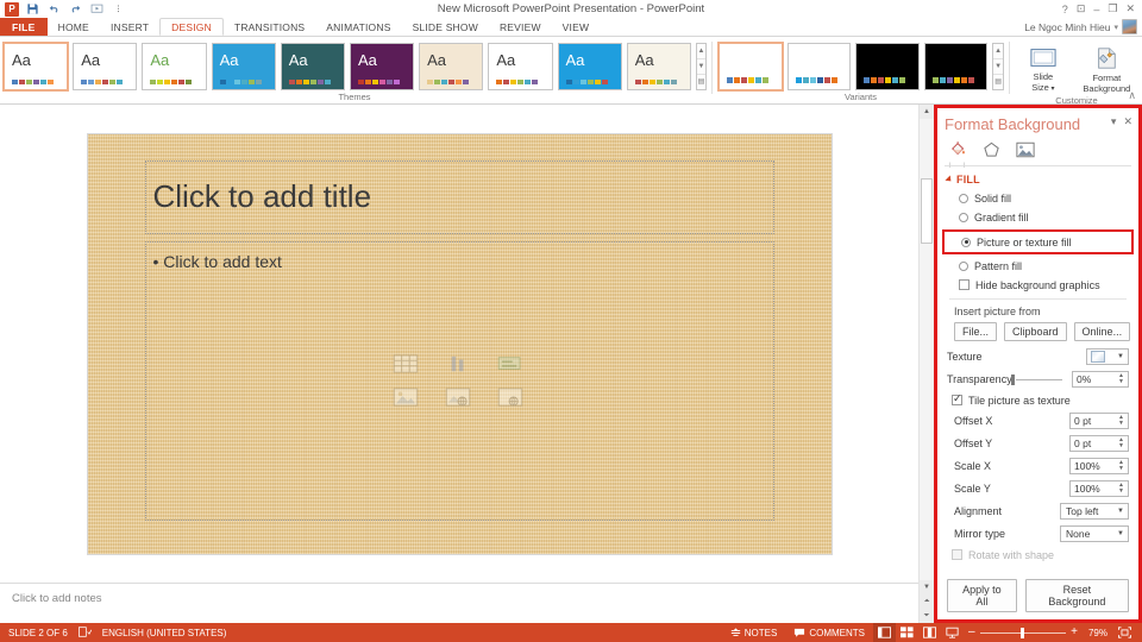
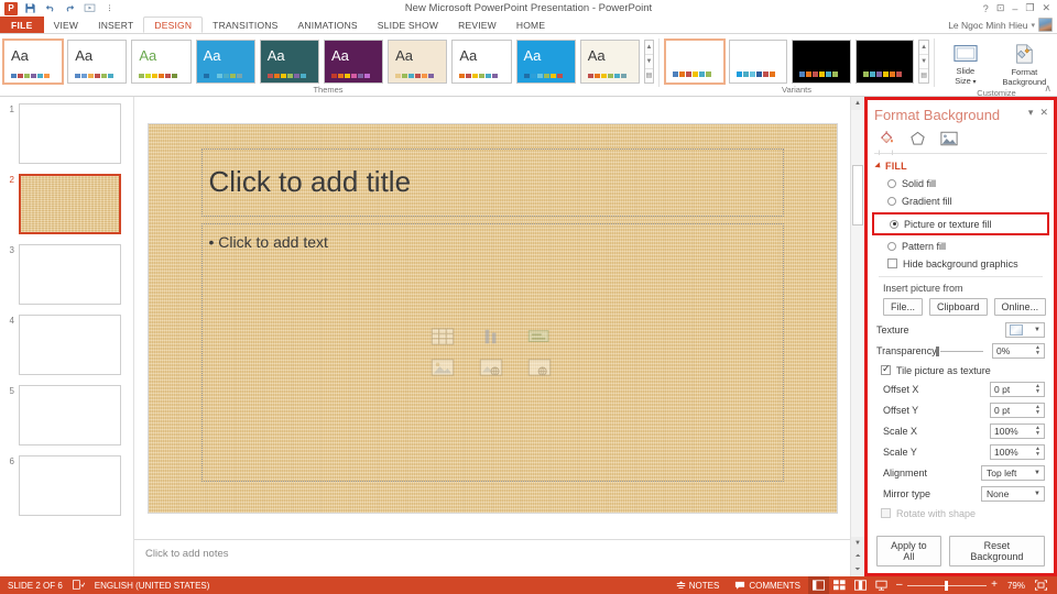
  P
  ⁝
  New Microsoft PowerPoint Presentation - PowerPoint
  ?
  ⊡
  –
  ❐
  ✕
  FILE
- HOME
+ VIEW
  INSERT
  DESIGN
  TRANSITIONS
  ANIMATIONS
  SLIDE SHOW
  REVIEW
- VIEW
+ HOME
  Le Ngoc Minh Hieu
  Aa
  Aa
  Aa
  Aa
  Aa
  Aa
  Aa
  Aa
  Aa
  Aa
  Themes
  Variants
  Slide
  Size
  Format
  Background
  Customize
  ∧
+ 1
+ 2
+ 3
+ 4
+ 5
+ 6
  Click to add title
  • Click to add text
  Click to add notes
  Format Background
  ▾
  ✕
  FILL
  Solid fill
  Gradient fill
  Picture or texture fill
  Pattern fill
  Hide background graphics
  Insert picture from
  File...
  Clipboard
  Online...
  Texture
  Transparenc
  0%
  Tile picture as texture
  Offset X
  0 pt
  Offset Y
  0 pt
  Scale X
  100%
  Scale Y
  100%
  Alignment
  Top left
  Mirror type
  None
  Rotate with shape
  Apply to All
  Reset Background
  SLIDE 2 OF 6
  ENGLISH (UNITED STATES)
  NOTES
  COMMENTS
  –
  +
  79%
